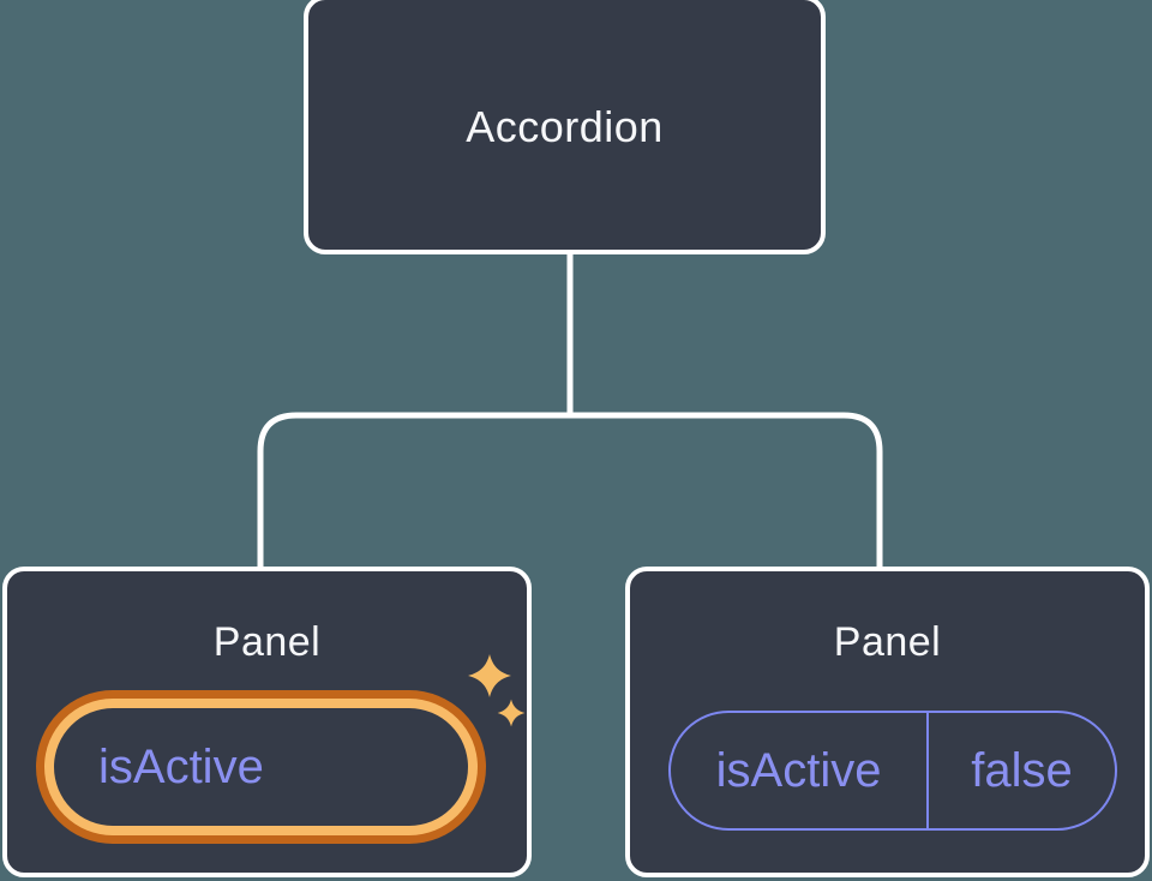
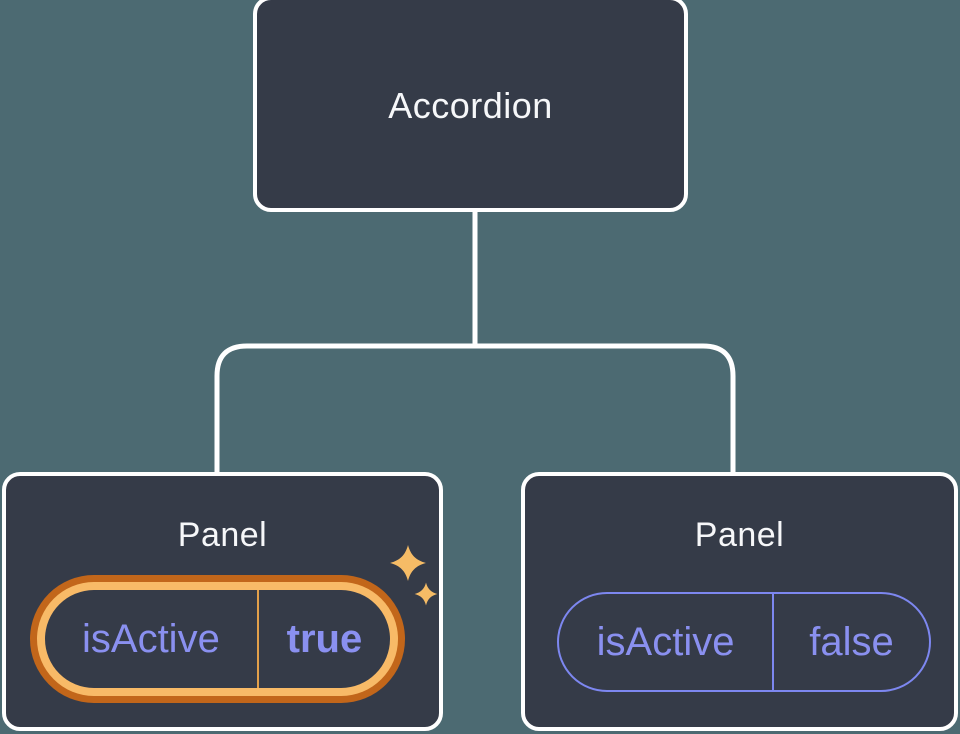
  Accordion
  Panel
  isActive
+ true
  Panel
  isActive
  false
